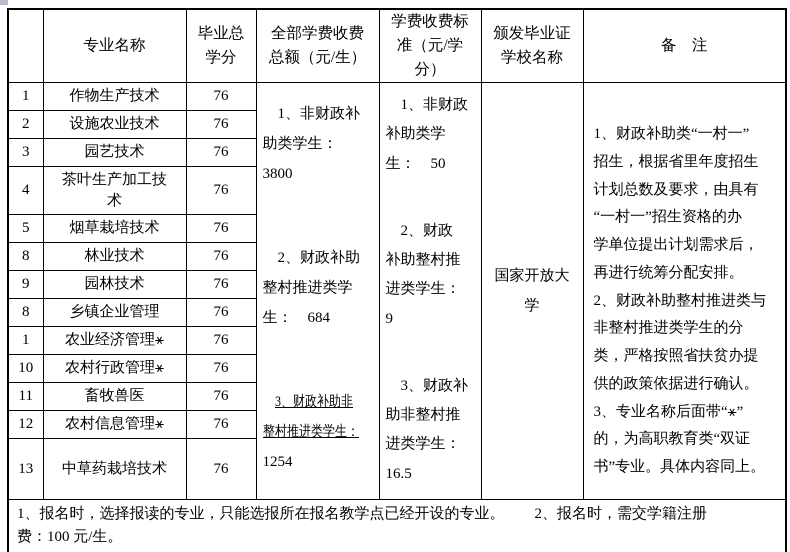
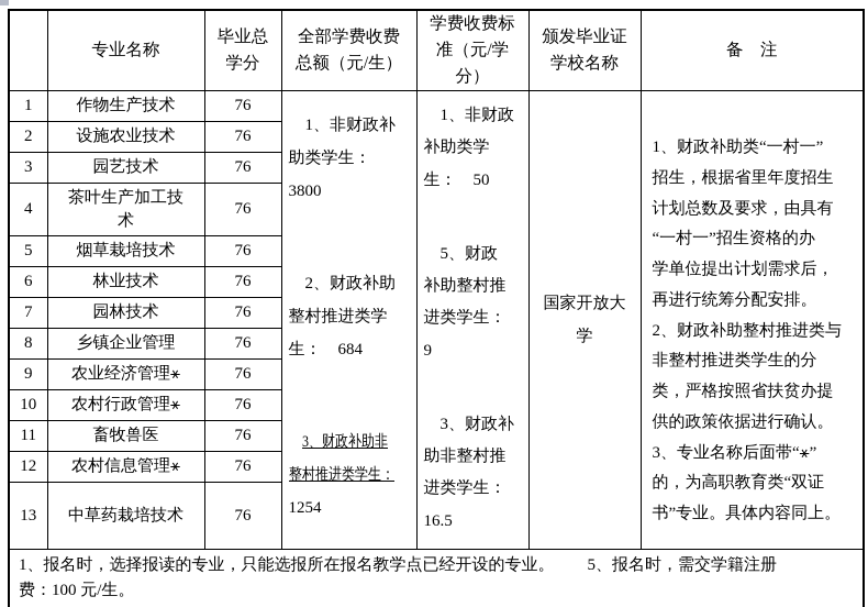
  	专业名称	毕业总 学分	全部学费收费 总额（元/生）	学费收费标 准（元/学 分）	颁发毕业证 学校名称	备 注
- 1	作物生产技术	76	1、非财政补 助类学生： 3800 2、财政补助 整村推进类学 生： 684 3、财政补助非 整村推进类学生： 1254	1、非财政 补助类学 生： 50 2、财政 补助整村推 进类学生： 9 3、财政补 助非整村推 进类学生： 16.5	国家开放大 学	1、财政补助类“一村一” 招生，根据省里年度招生 计划总数及要求，由具有 “一村一”招生资格的办 学单位提出计划需求后， 再进行统筹分配安排。 2、财政补助整村推进类与 非整村推进类学生的分 类，严格按照省扶贫办提 供的政策依据进行确认。 3、专业名称后面带“⚹” 的，为高职教育类“双证 书”专业。具体内容同上。
+ 1	作物生产技术	76	1、非财政补 助类学生： 3800 2、财政补助 整村推进类学 生： 684 3、财政补助非 整村推进类学生： 1254	1、非财政 补助类学 生： 50 5、财政 补助整村推 进类学生： 9 3、财政补 助非整村推 进类学生： 16.5	国家开放大 学	1、财政补助类“一村一” 招生，根据省里年度招生 计划总数及要求，由具有 “一村一”招生资格的办 学单位提出计划需求后， 再进行统筹分配安排。 2、财政补助整村推进类与 非整村推进类学生的分 类，严格按照省扶贫办提 供的政策依据进行确认。 3、专业名称后面带“⚹” 的，为高职教育类“双证 书”专业。具体内容同上。
  2	设施农业技术	76
  3	园艺技术	76
  4	茶叶生产加工技 术	76
  5	烟草栽培技术	76
- 8	林业技术	76
+ 6	林业技术	76
- 9	园林技术	76
+ 7	园林技术	76
  8	乡镇企业管理	76
- 1	农业经济管理⚹	76
+ 9	农业经济管理⚹	76
  10	农村行政管理⚹	76
  11	畜牧兽医	76
  12	农村信息管理⚹	76
  13	中草药栽培技术	76
- 1、报名时，选择报读的专业，只能选报所在报名教学点已经开设的专业。 2、报名时，需交学籍注册 费：100 元/生。
+ 1、报名时，选择报读的专业，只能选报所在报名教学点已经开设的专业。 5、报名时，需交学籍注册 费：100 元/生。
